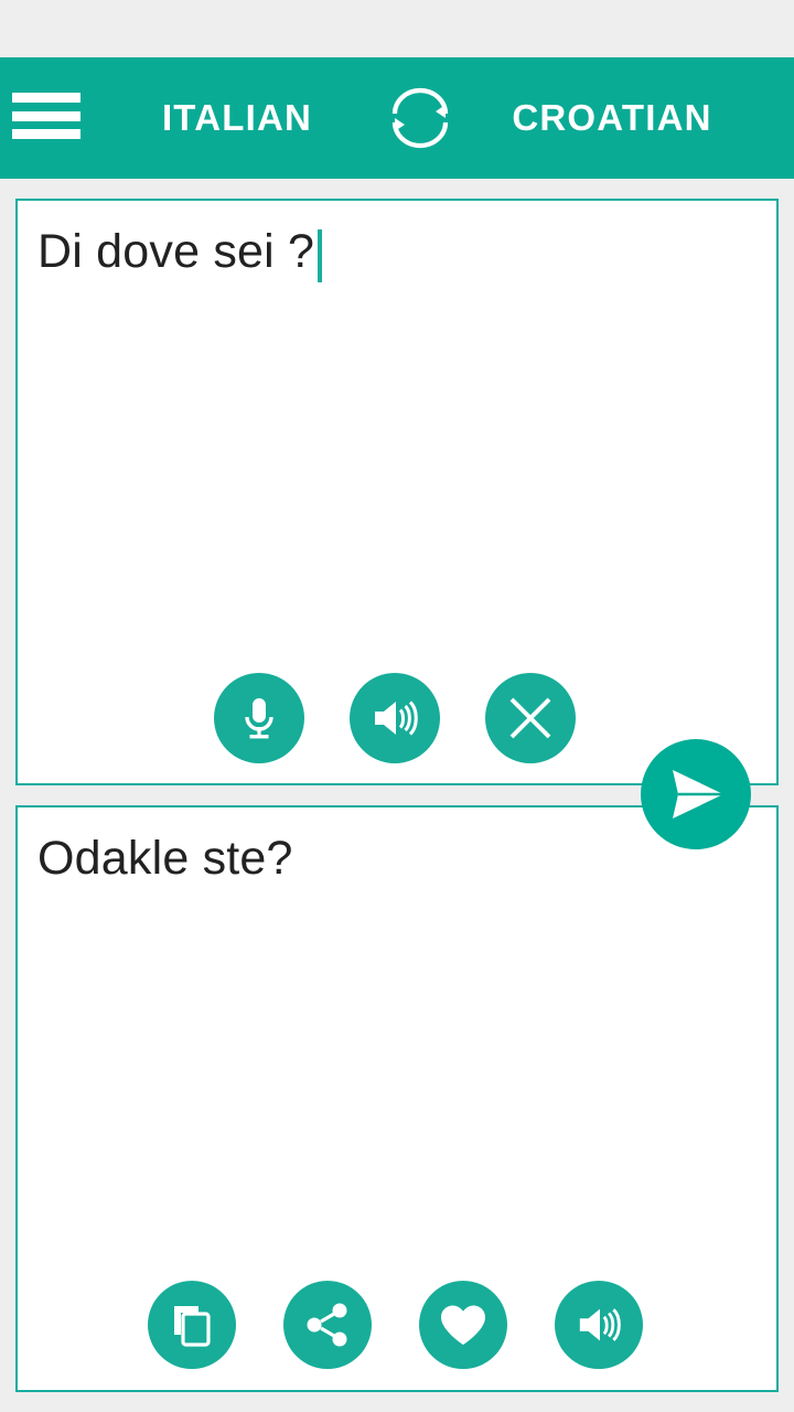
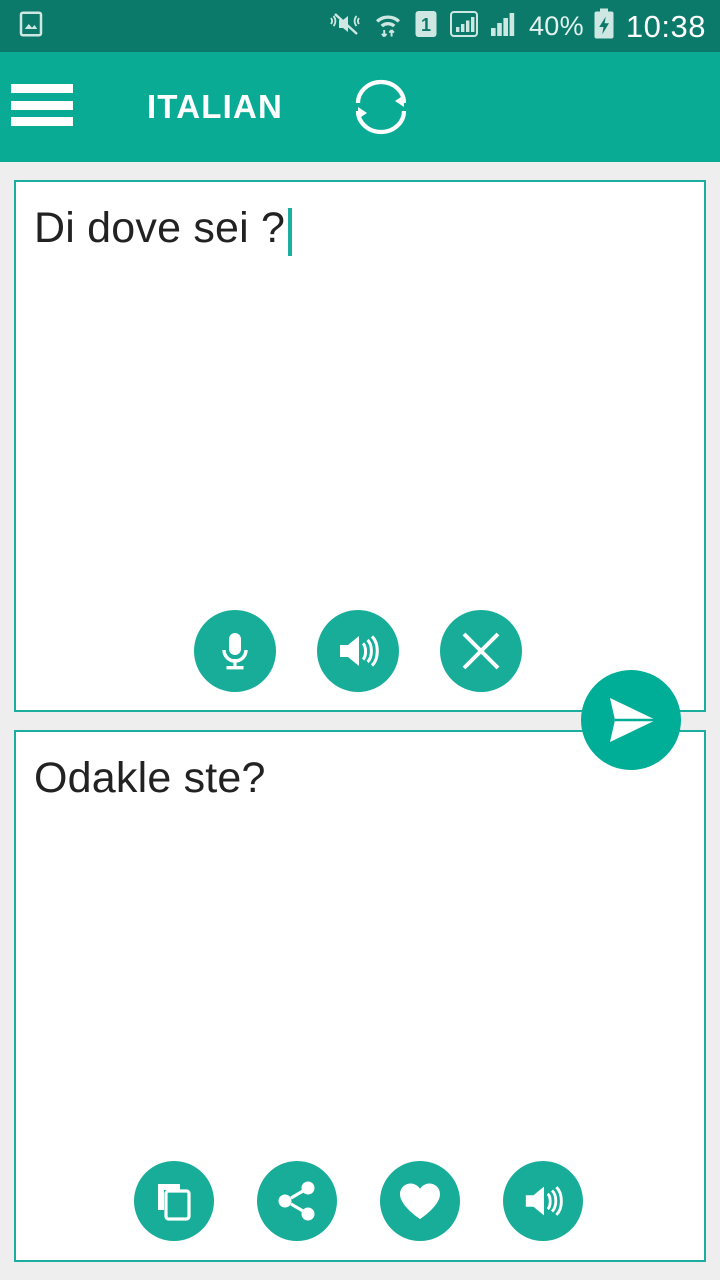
+ 1
+ 40%
+ 10:38
  ITALIAN
- CROATIAN
  Di dove sei ?
  Odakle ste?
